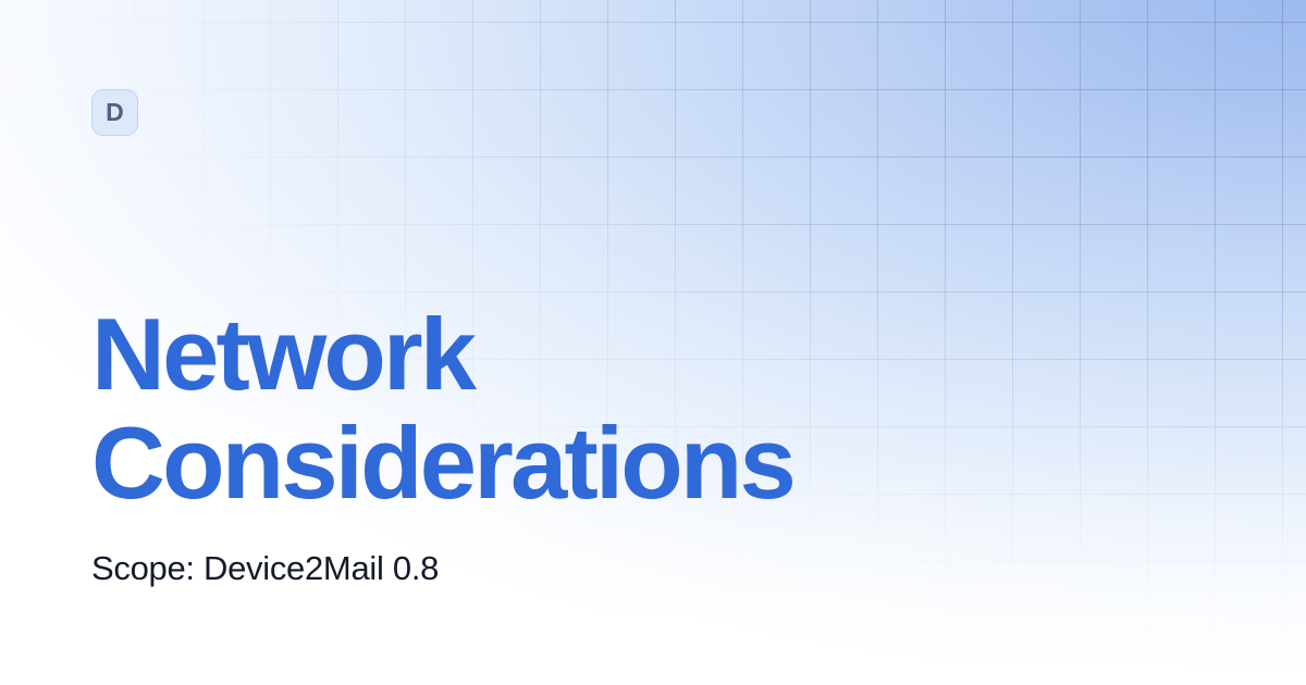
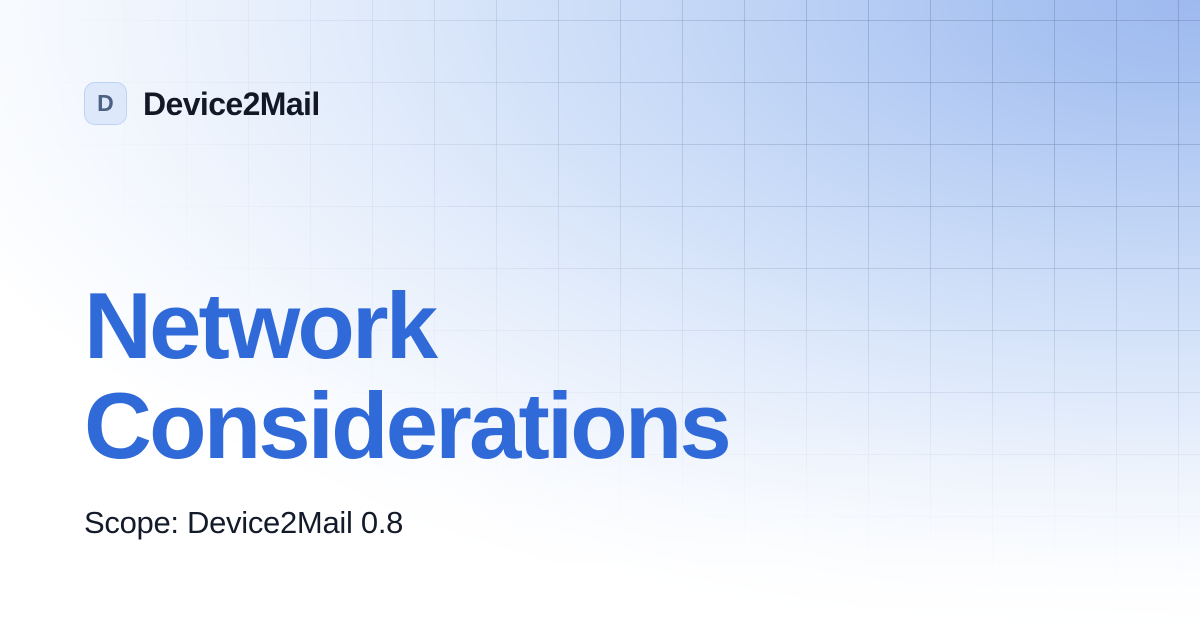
  D
+ Device2Mail
  Network
  Considerations
  Scope: Device2Mail 0.8
